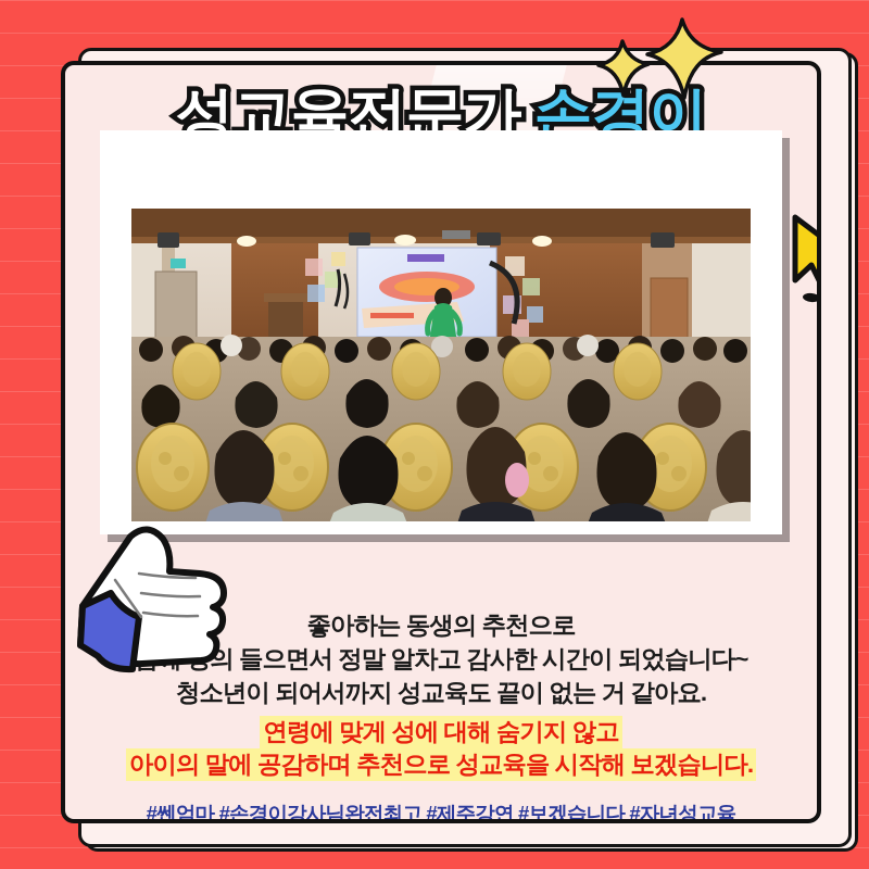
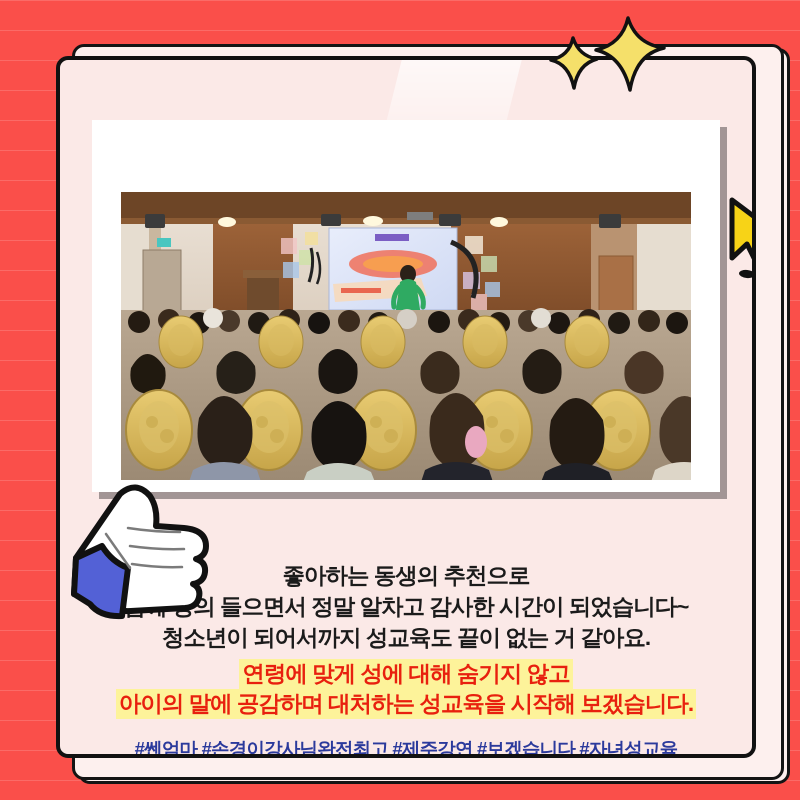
- 성교육전문가 손경이
  좋아하는 동생의 추천으로
  의 들으면서 정말 알차고 감사한 시간이 되었습니다~
  청소년이 되어서까지 성교육도 끝이 없는 거 같아요.
  연령에 맞게 성에 대해 숨기지 않고
- 아이의 말에 공감하며 추천으로 성교육을 시작해 보겠습니다.
+ 아이의 말에 공감하며 대처하는 성교육을 시작해 보겠습니다.
  #쎈엄마 #손경이강사님완전최고 #제주강연 #보겠습니다 #자녀성교육
